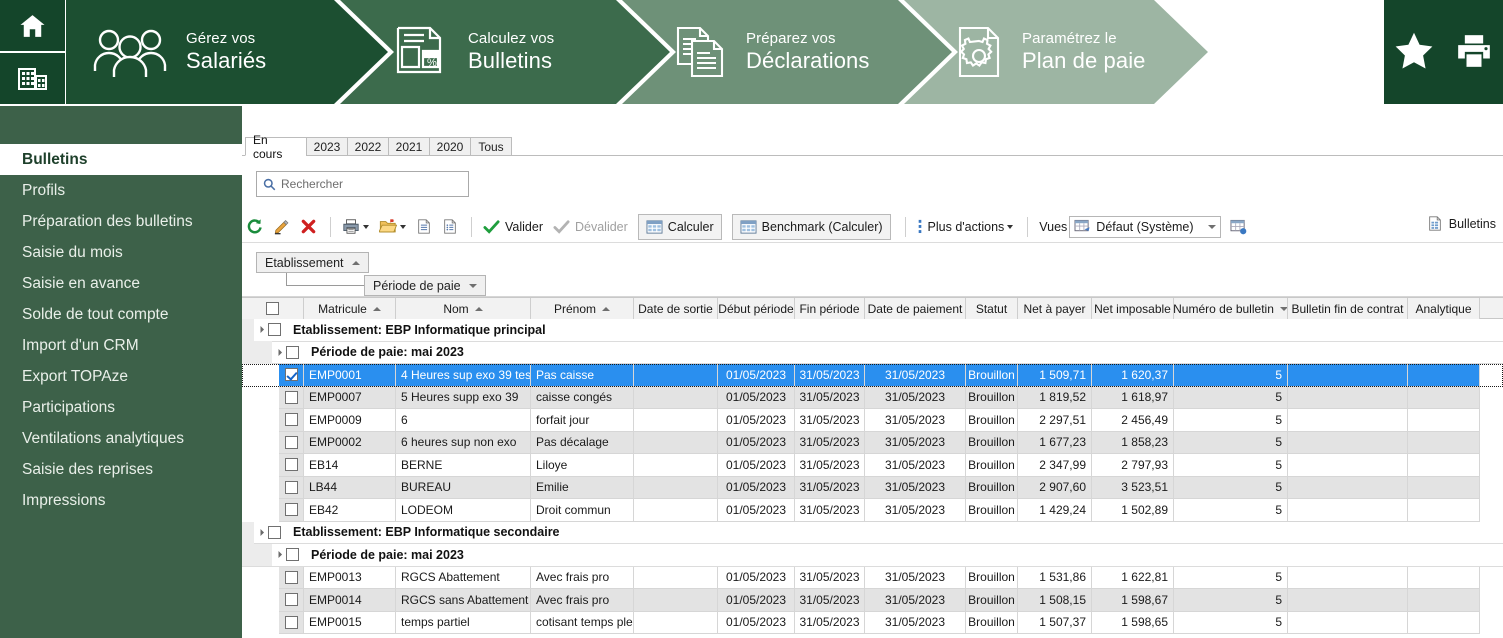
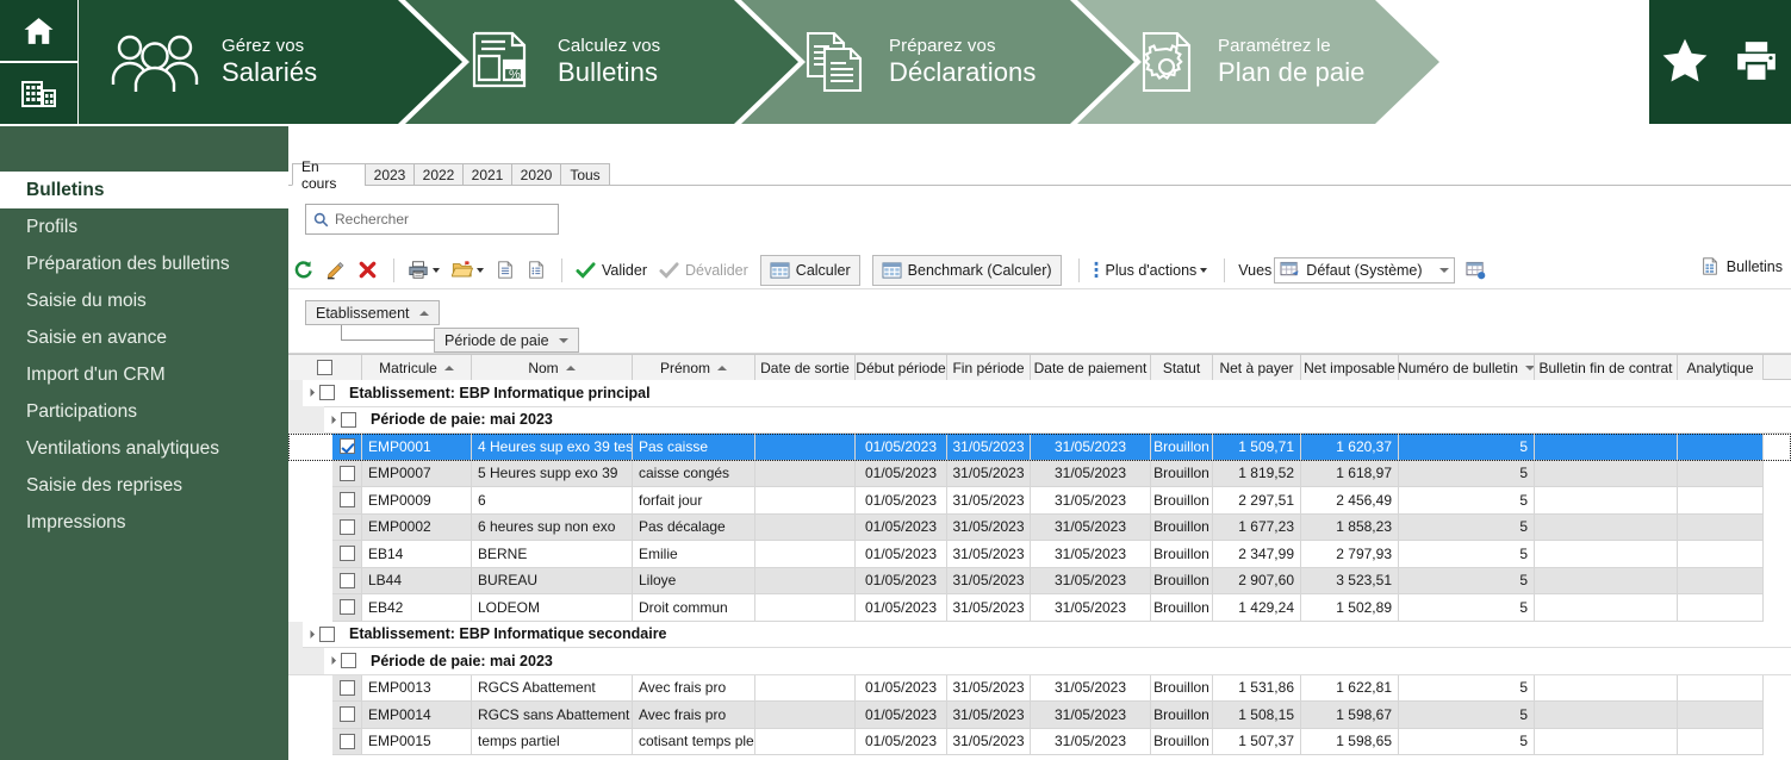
  Gérez vos
  Salariés
  %
  Calculez vos
  Bulletins
  Préparez vos
  Déclarations
  Paramétrez le
  Plan de paie
  Bulletins
  Profils
  Préparation des bulletins
  Saisie du mois
  Saisie en avance
- Solde de tout compte
  Import d'un CRM
- Export TOPAze
  Participations
  Ventilations analytiques
  Saisie des reprises
  Impressions
  En cours
  2023
  2022
  2021
  2020
  Tous
  Rechercher
  Valider
  Dévalider
  Calculer
  Benchmark (Calculer)
  Plus d'actions
  Vues
  Défaut (Système)
  Bulletins
  Etablissement
  Période de paie
  Matricule
  Nom
  Prénom
  Date de sortie
  Début période
  Fin période
  Date de paiement
  Statut
  Net à payer
  Net imposable
  Numéro de bulletin
  Bulletin fin de contrat
  Analytique
  Etablissement: EBP Informatique principal
  Période de paie: mai 2023
  EMP0001
  4 Heures sup exo 39 tes
  Pas caisse
  01/05/2023
  31/05/2023
  31/05/2023
  Brouillon
  1 509,71
  1 620,37
  5
  EMP0007
  5 Heures supp exo 39
  caisse congés
  01/05/2023
  31/05/2023
  31/05/2023
  Brouillon
  1 819,52
  1 618,97
  5
  EMP0009
  6
  forfait jour
  01/05/2023
  31/05/2023
  31/05/2023
  Brouillon
  2 297,51
  2 456,49
  5
  EMP0002
  6 heures sup non exo
  Pas décalage
  01/05/2023
  31/05/2023
  31/05/2023
  Brouillon
  1 677,23
  1 858,23
  5
  EB14
  BERNE
- Liloye
+ Emilie
  01/05/2023
  31/05/2023
  31/05/2023
  Brouillon
  2 347,99
  2 797,93
  5
  LB44
  BUREAU
- Emilie
+ Liloye
  01/05/2023
  31/05/2023
  31/05/2023
  Brouillon
  2 907,60
  3 523,51
  5
  EB42
  LODEOM
  Droit commun
  01/05/2023
  31/05/2023
  31/05/2023
  Brouillon
  1 429,24
  1 502,89
  5
  Etablissement: EBP Informatique secondaire
  Période de paie: mai 2023
  EMP0013
  RGCS Abattement
  Avec frais pro
  01/05/2023
  31/05/2023
  31/05/2023
  Brouillon
  1 531,86
  1 622,81
  5
  EMP0014
  RGCS sans Abattement
  Avec frais pro
  01/05/2023
  31/05/2023
  31/05/2023
  Brouillon
  1 508,15
  1 598,67
  5
  EMP0015
  temps partiel
  cotisant temps ple
  01/05/2023
  31/05/2023
  31/05/2023
  Brouillon
  1 507,37
  1 598,65
  5
